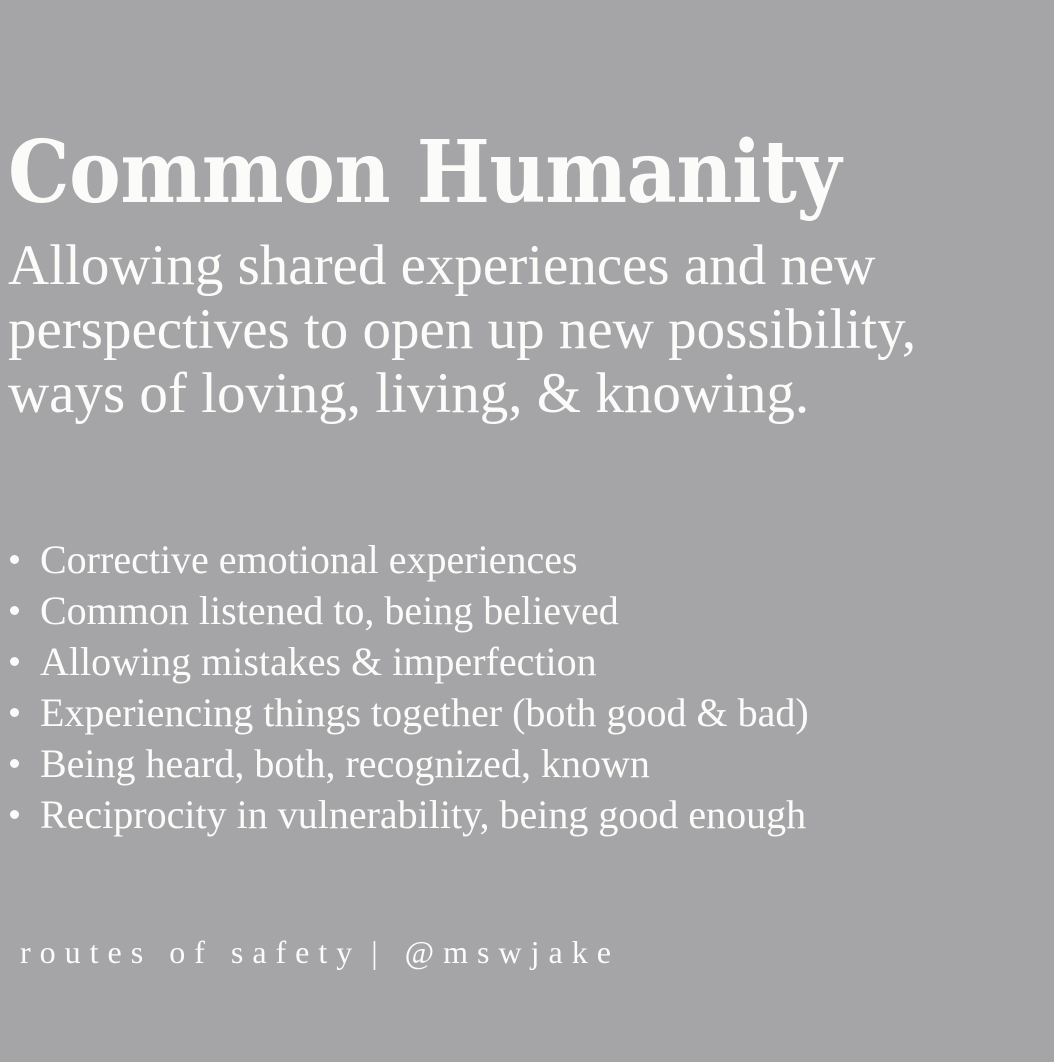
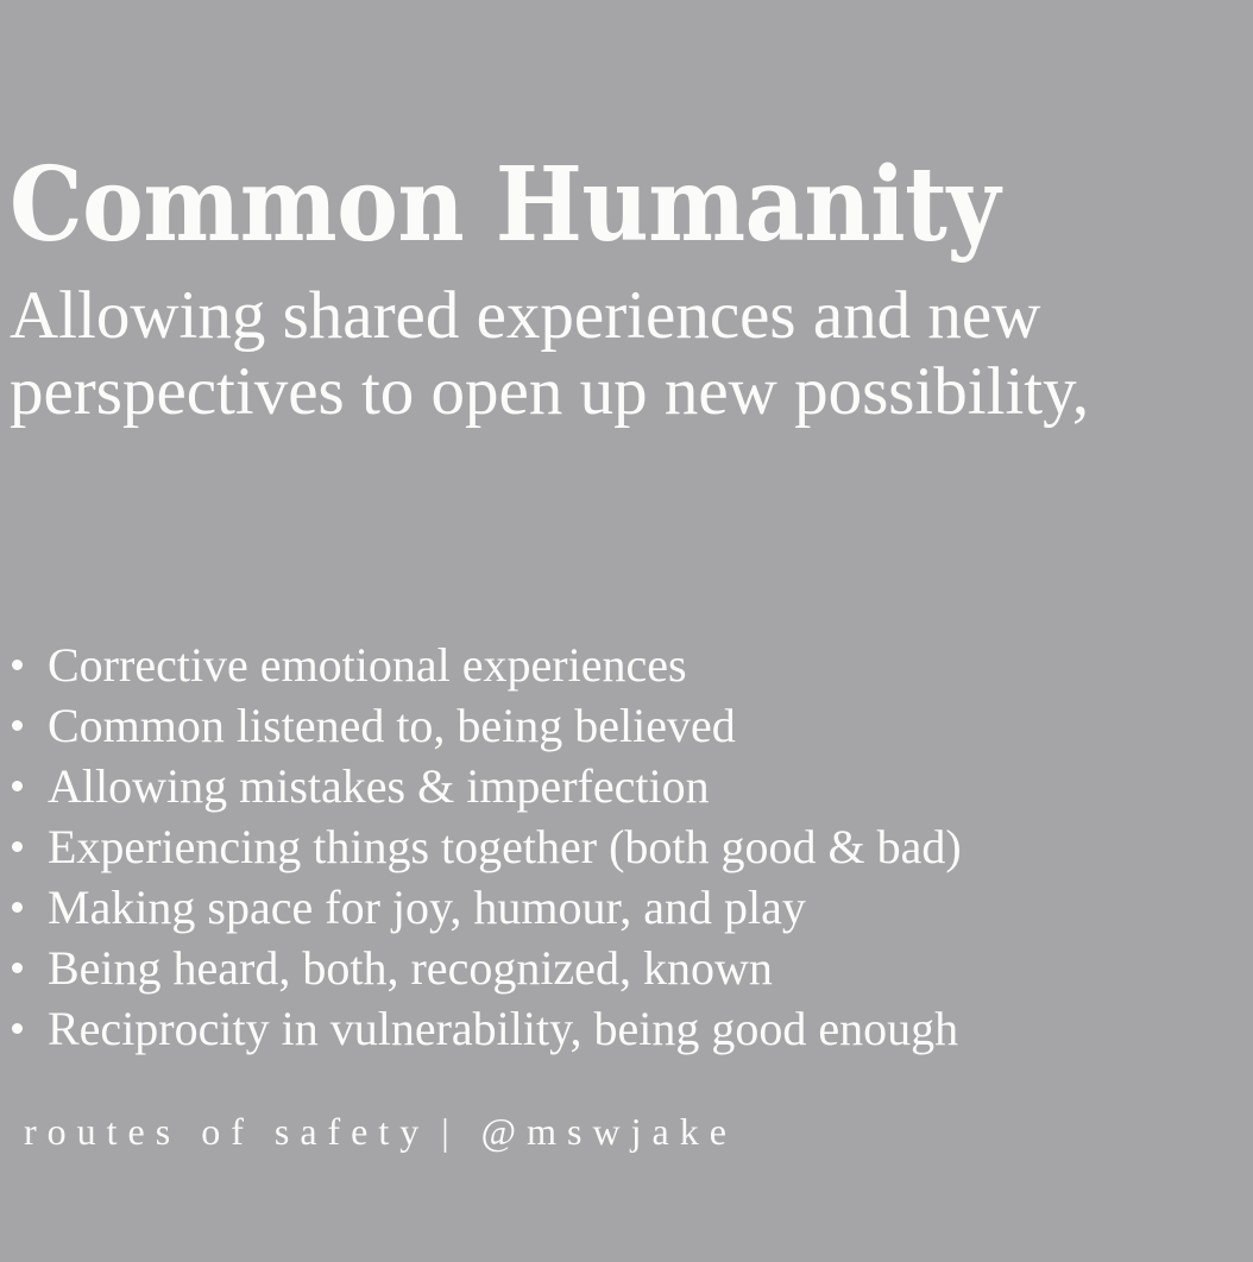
  Common Humanity
  Allowing shared experiences and new
  perspectives to open up new possibility,
- ways of loving, living, & knowing.
  Corrective emotional experiences
  Common listened to, being believed
  Allowing mistakes & imperfection
  Experiencing things together (both good & bad)
+ Making space for joy, humour, and play
  Being heard, both, recognized, known
  Reciprocity in vulnerability, being good enough
  routes of safety | @mswjake
